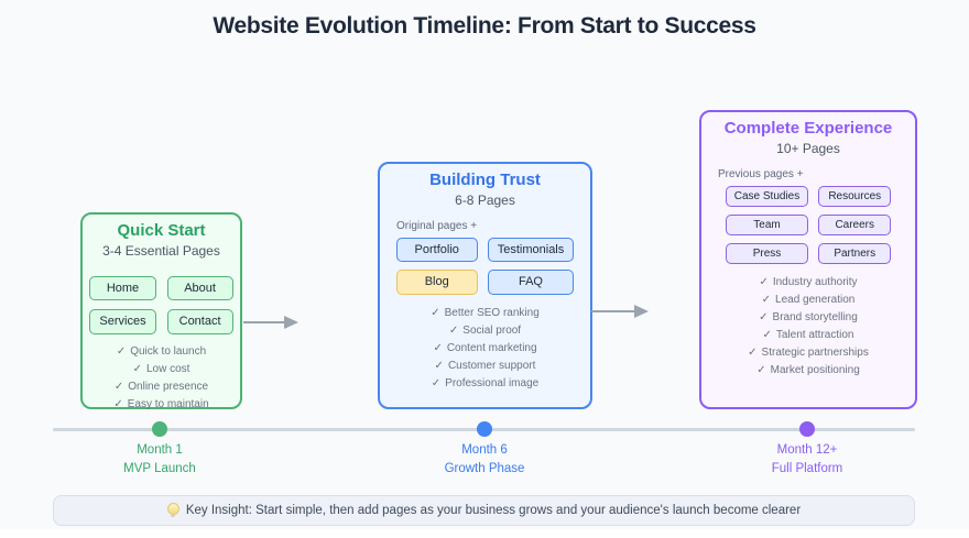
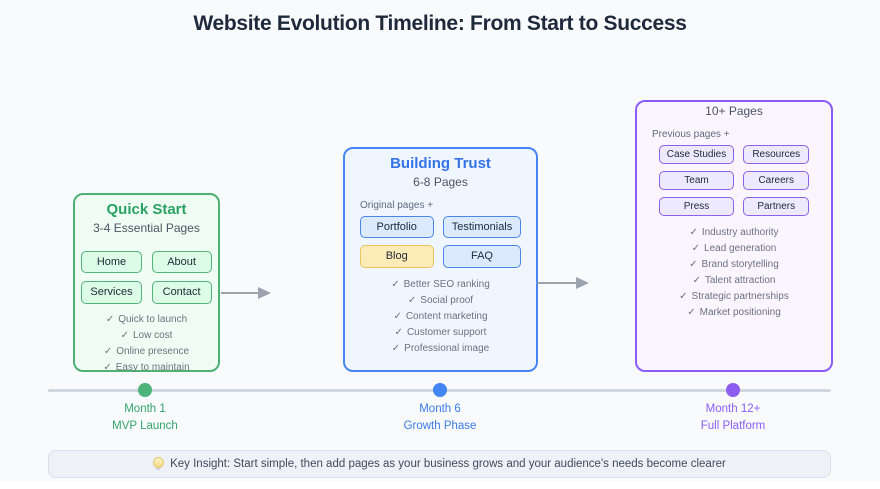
  Website Evolution Timeline: From Start to Success
  Quick Start
  3-4 Essential Pages
  Home
  About
  Services
  Contact
  ✓
  Quick to launch
  ✓
  Low cost
  ✓
  Online presence
  ✓
  Easy to maintain
  Building Trust
  6-8 Pages
  Original pages +
  Portfolio
  Testimonials
  Blog
  FAQ
  ✓
  Better SEO ranking
  ✓
  Social proof
  ✓
  Content marketing
  ✓
  Customer support
  ✓
  Professional image
- Complete Experience
  10+ Pages
  Previous pages +
  Case Studies
  Resources
  Team
  Careers
  Press
  Partners
  ✓
  Industry authority
  ✓
  Lead generation
  ✓
  Brand storytelling
  ✓
  Talent attraction
  ✓
  Strategic partnerships
  ✓
  Market positioning
  Month 1
  MVP Launch
  Month 6
  Growth Phase
  Month 12+
  Full Platform
- Key Insight: Start simple, then add pages as your business grows and your audience's launch become clearer
+ Key Insight: Start simple, then add pages as your business grows and your audience's needs become clearer
